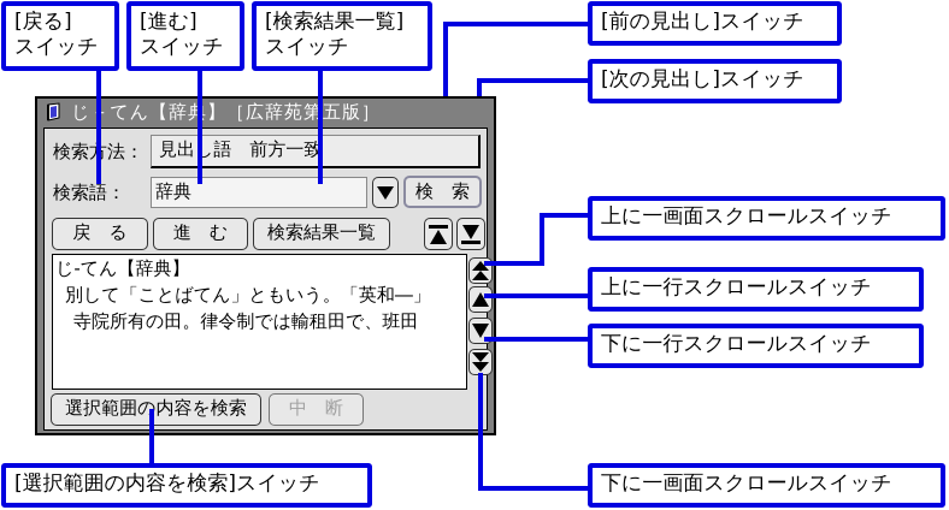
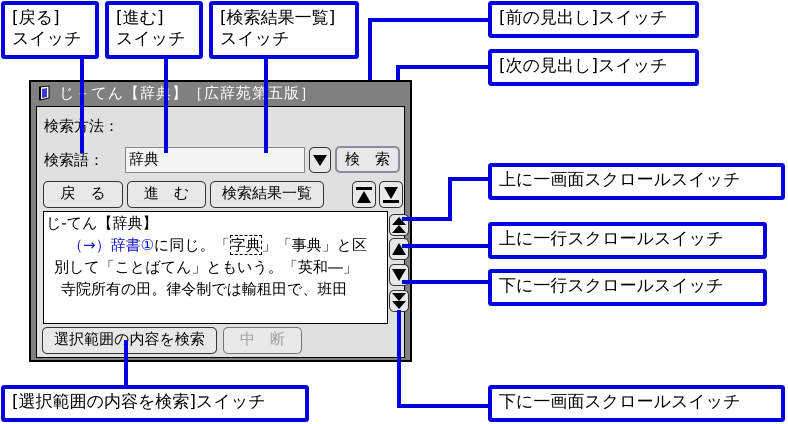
  じてん【辞】［広辞苑第五版］
  検索法：
- 見出し語 前方一致
  検索語：
  辞典
  検 索
  戻 る
  進 む
  検索結果一覧
  じ‐てん【辞典】
+ （→）辞書①に同じ。「字典」「事典」と区
  別して「ことばてん」ともいう。「英和―」
  寺院所有の田。律令制では輸租田で、班田
  選択範囲の内容を検索
  中 断
  [戻る]
  スイッチ
  [進む]
  スイッチ
  [検索結果一覧]
  スイッチ
  [前の見出し]スイッチ
  [次の見出し]スイッチ
  上に一画面スクロールスイッチ
  上に一行スクロールスイッチ
  下に一行スクロールスイッチ
  下に一画面スクロールスイッチ
  [選択範囲の内容を検索]スイッチ
